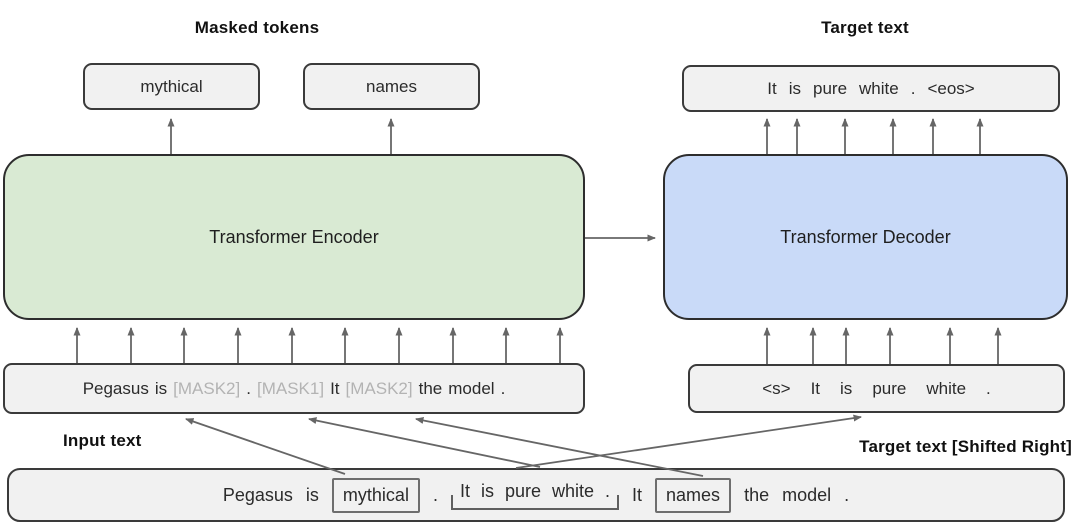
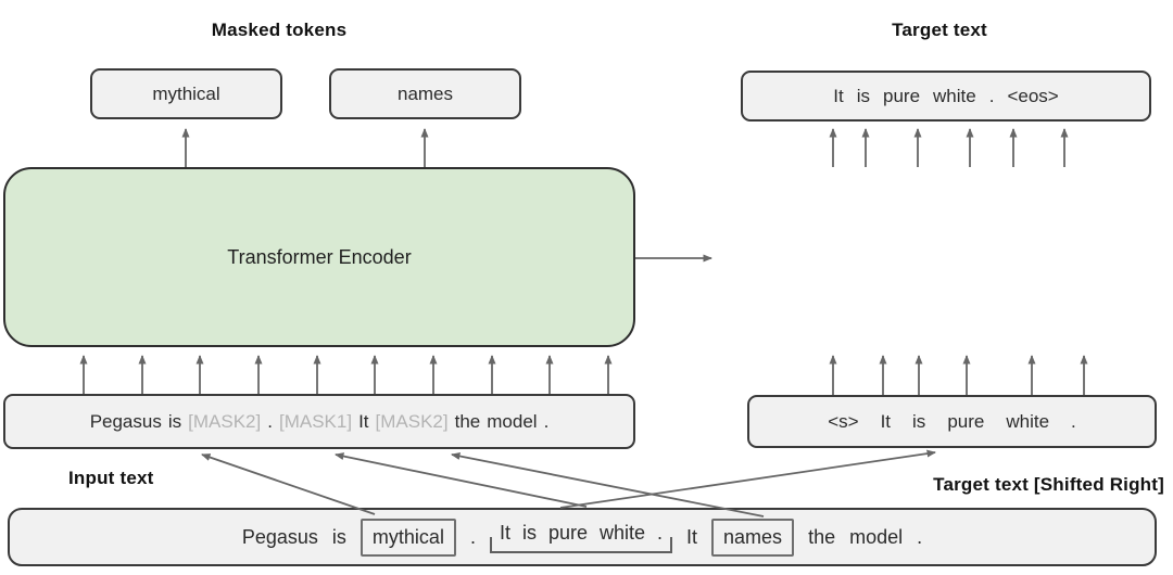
  Masked tokens
  Target text
  mythical
  names
  It
  is
  pure
  white
  .
  <eos>
  Transformer Encoder
- Transformer Decoder
  Pegasus
  is
  [MASK2]
  .
  [MASK1]
  It
  [MASK2]
  the
  model
  .
  <s>
  It
  is
  pure
  white
  .
  Input text
  Target text [Shifted Right]
  Pegasus
  is
  mythical
  .
  It is pure white .
  It
  names
  the
  model
  .
